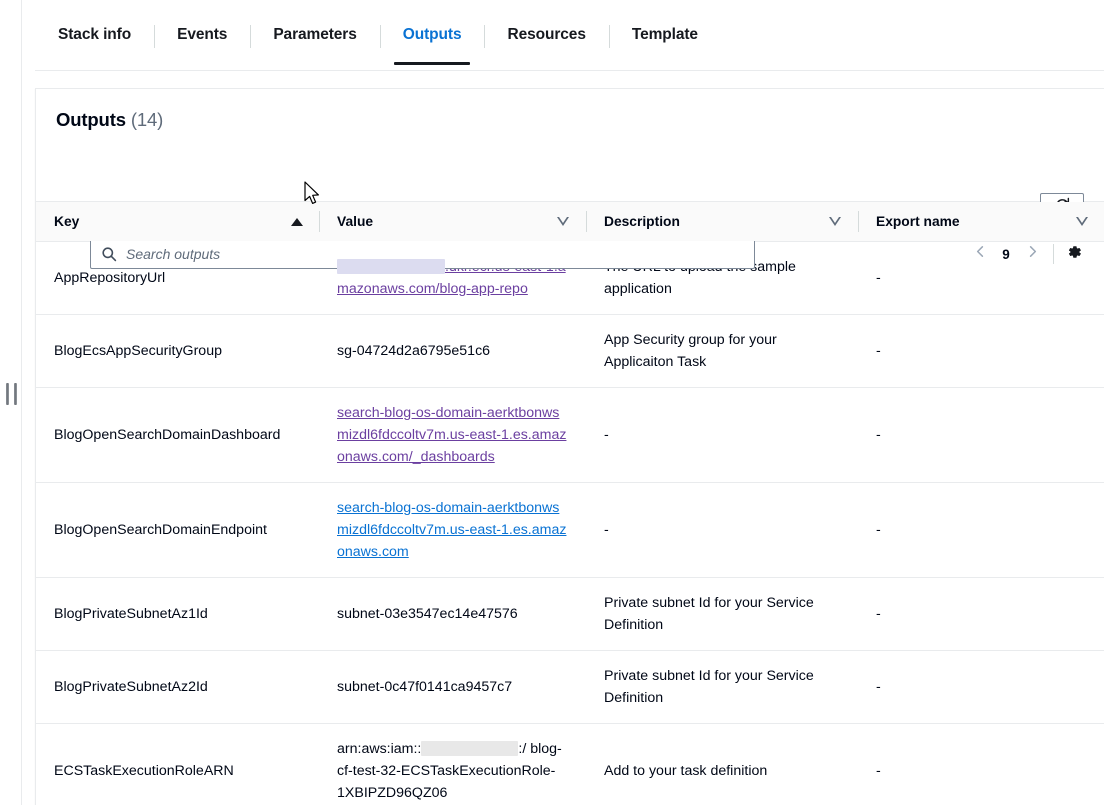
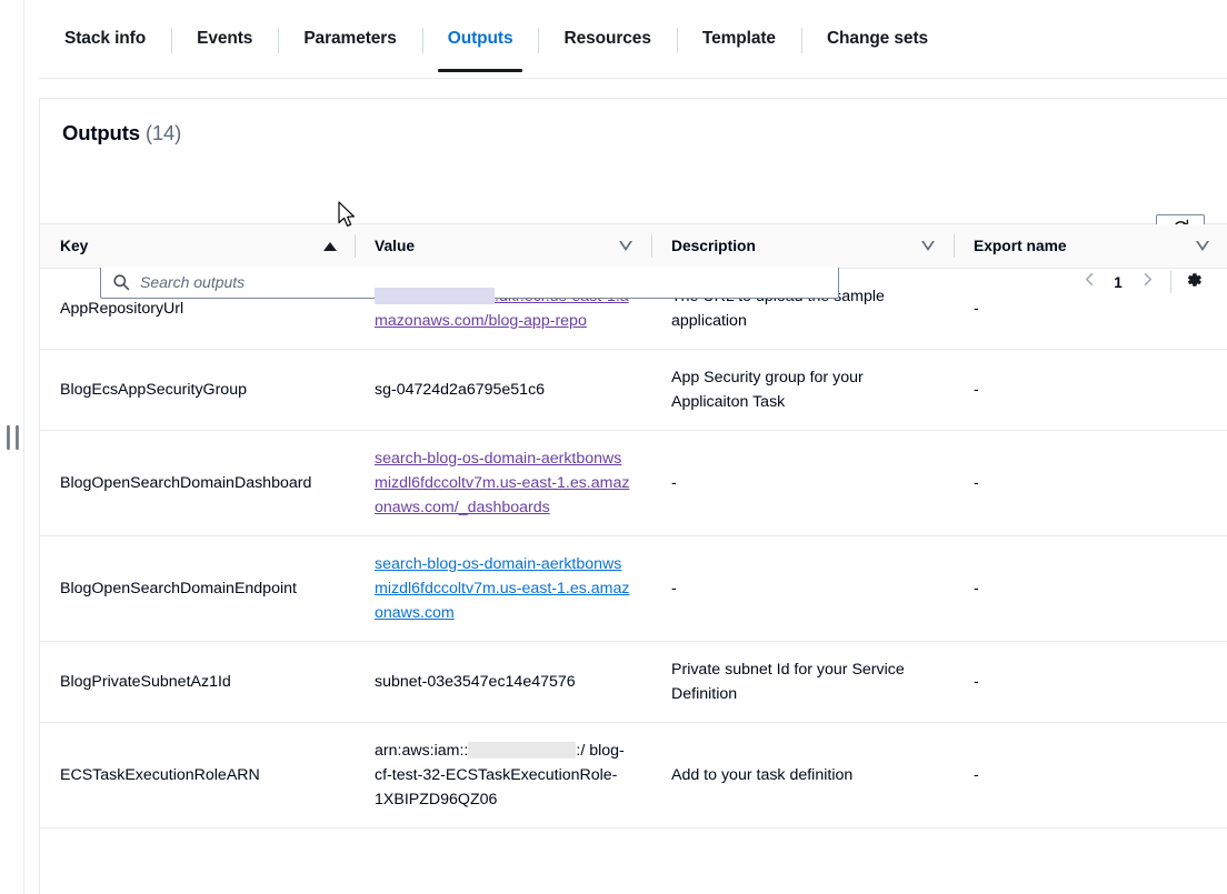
  Stack info
  Events
  Parameters
  Outputs
  Resources
  Template
+ Change sets
  Outputs (14)
  Search outputs
- 9
+ 1
  Key	Value	Description	Export name
  BlogEcsAppSecurityGroup	sg-04724d2a6795e51c6	App Security group for your Applicaiton Task	-
  BlogOpenSearchDomainDashboard	search-blog-os-domain-aerktbonwsmizdl6fdccoltv7m.us-east-1.es.amazonaws.com/_dashboards	-	-
  BlogOpenSearchDomainEndpoint	search-blog-os-domain-aerktbonwsmizdl6fdccoltv7m.us-east-1.es.amazonaws.com	-	-
  BlogPrivateSubnetAz1Id	subnet-03e3547ec14e47576	Private subnet Id for your Service Definition	-
- BlogPrivateSubnetAz2Id	subnet-0c47f0141ca9457c7	Private subnet Id for your Service Definition	-
  ECSTaskExecutionRoleARN	arn:aws:iam:: :/ blog-cf-test-32-ECSTaskExecutionRole-1XBIPZD96QZ06	Add to your task definition	-
